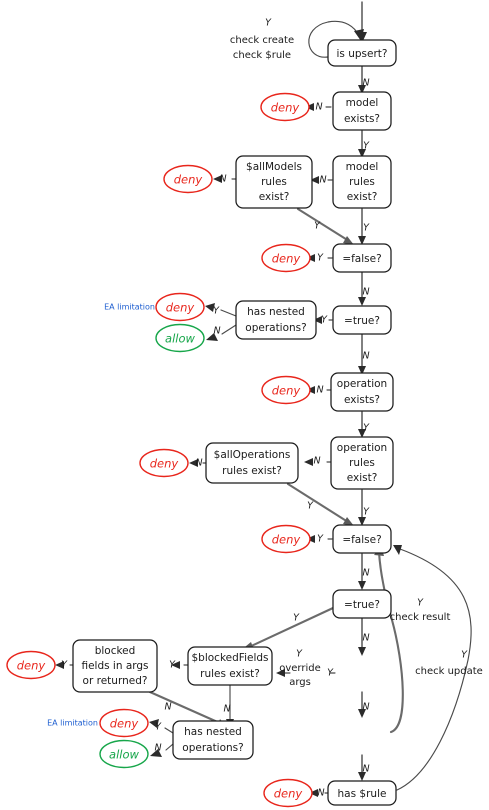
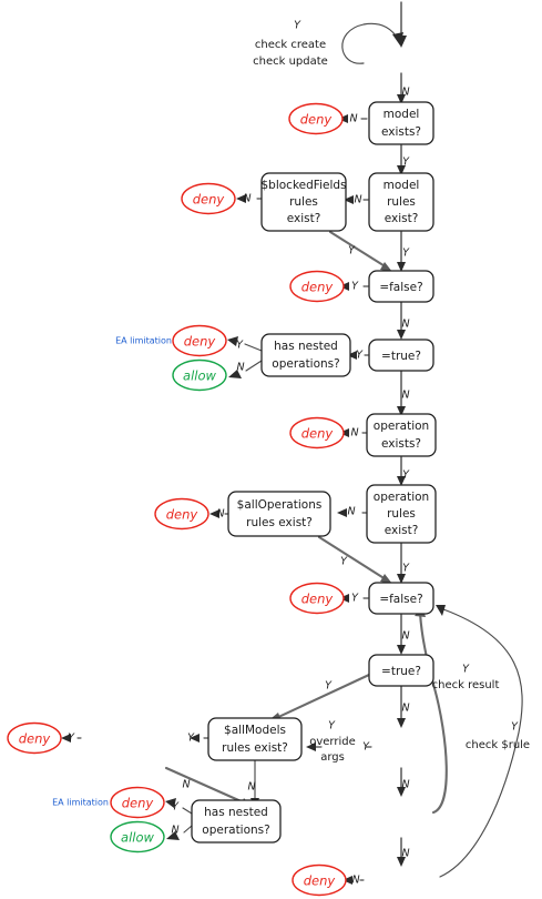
- is upsert?
  model
  exists?
  model
  rules
  exist?
- $allModels
+ $blockedFields
  rules
  exist?
  =false?
  =true?
  has nested
  operations?
  operation
  exists?
  operation
  rules
  exist?
  $allOperations
  rules exist?
  =false?
  =true?
- $blockedFields
+ $allModels
  rules exist?
- blocked
- fields in args
- or returned?
- has $rule
  has nested
  operations?
  deny
  deny
  deny
  deny
  allow
  deny
  deny
  deny
  deny
  deny
  allow
  deny
  Y
  N
  N
  Y
  N
  N
  Y
  Y
  Y
  N
  Y
  Y
  N
  N
  N
  Y
  N
  N
  Y
  Y
  Y
  N
  Y
  N
  Y
  Y
  Y
  Y
  N
  N
  Y
  N
  N
  N
  N
  Y
  Y
  check create
- check $rule
+ check update
  check result
- check update
+ check $rule
  override
  args
  EA limitation
  EA limitation
